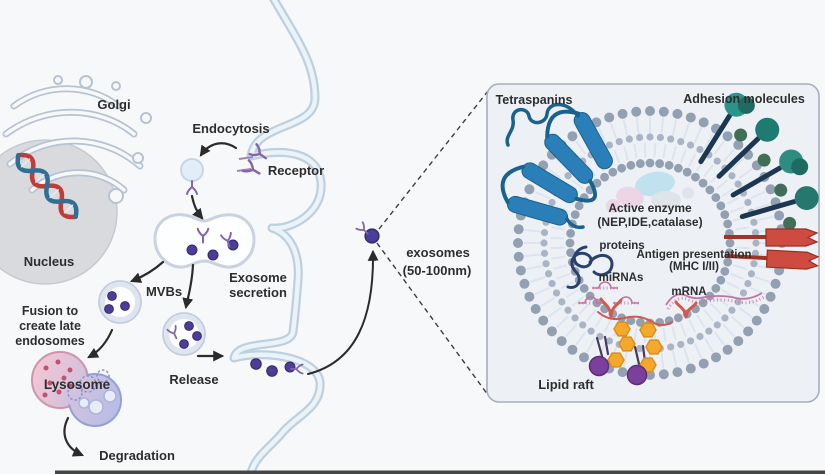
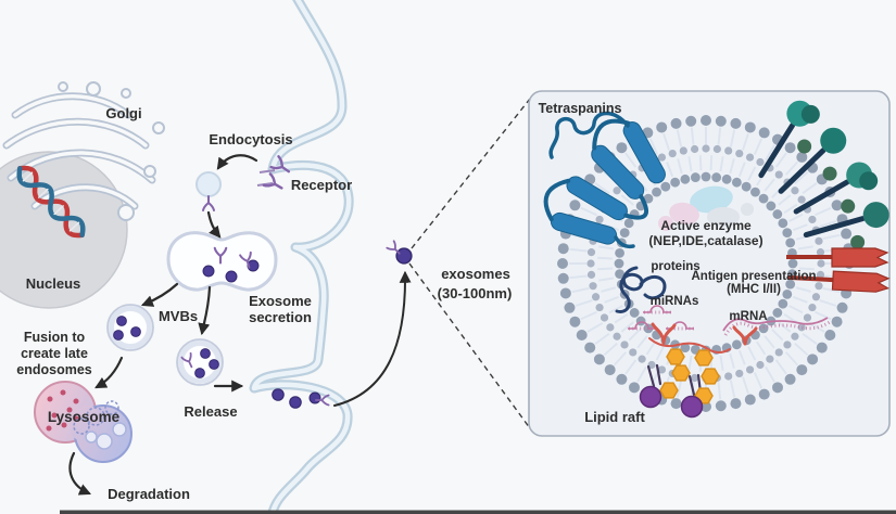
  Golgi
  Endocytosis
  Receptor
  Nucleus
  MVBs
  Fusion to
  create late
  endosomes
  Lysosome
  Release
  Degradation
  Exosome
  secretion
  exosomes
- (50-100nm)
+ (30-100nm)
  Tetraspanins
- Adhesion molecules
  Active enzyme
  (NEP,IDE,catalase)
  proteins
  Antigen presentation
  (MHC I/II)
  miRNAs
  mRNA
  Lipid raft
